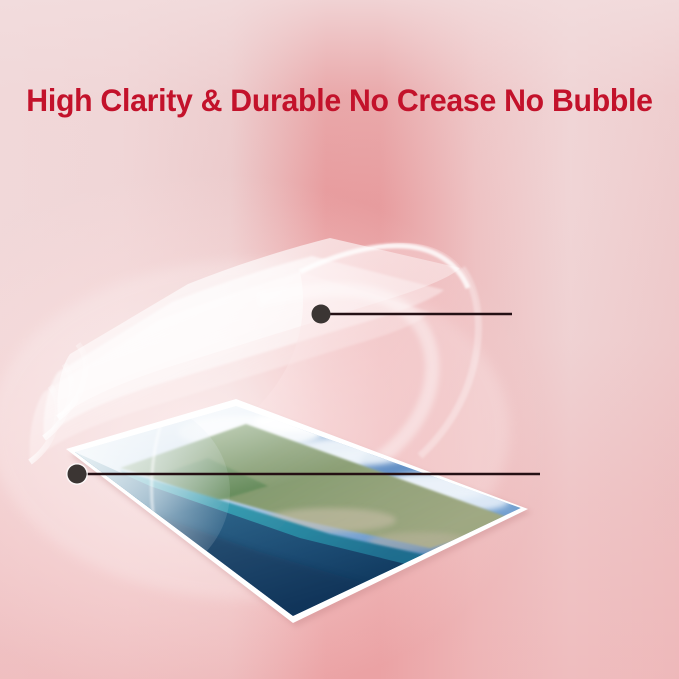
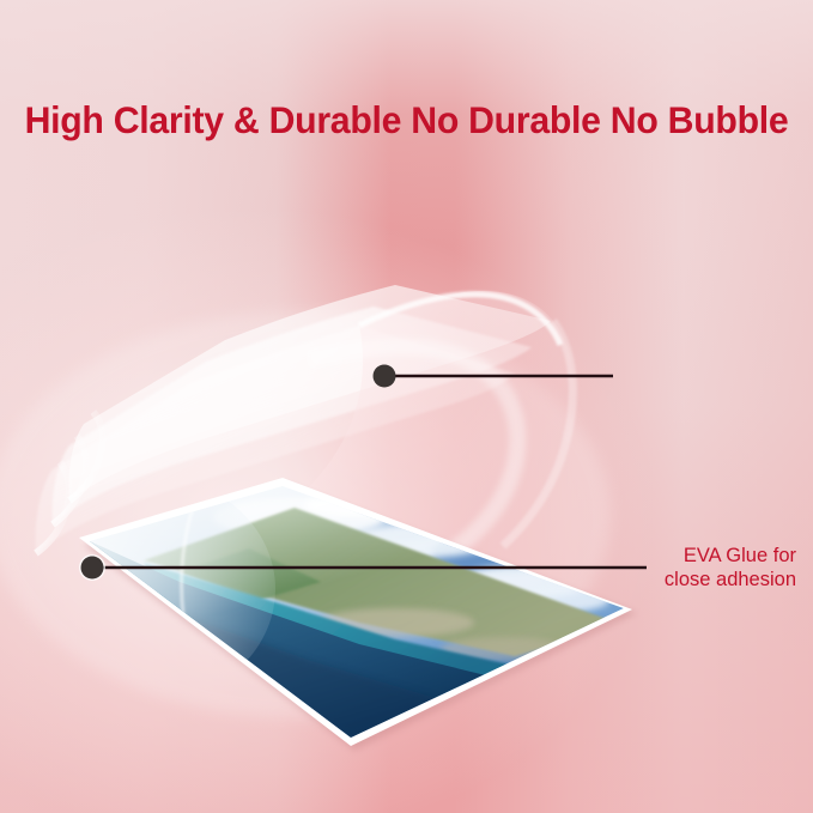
- High Clarity & Durable No Crease No Bubble
+ High Clarity & Durable No Durable No Bubble
+ EVA Glue for
+ close adhesion
